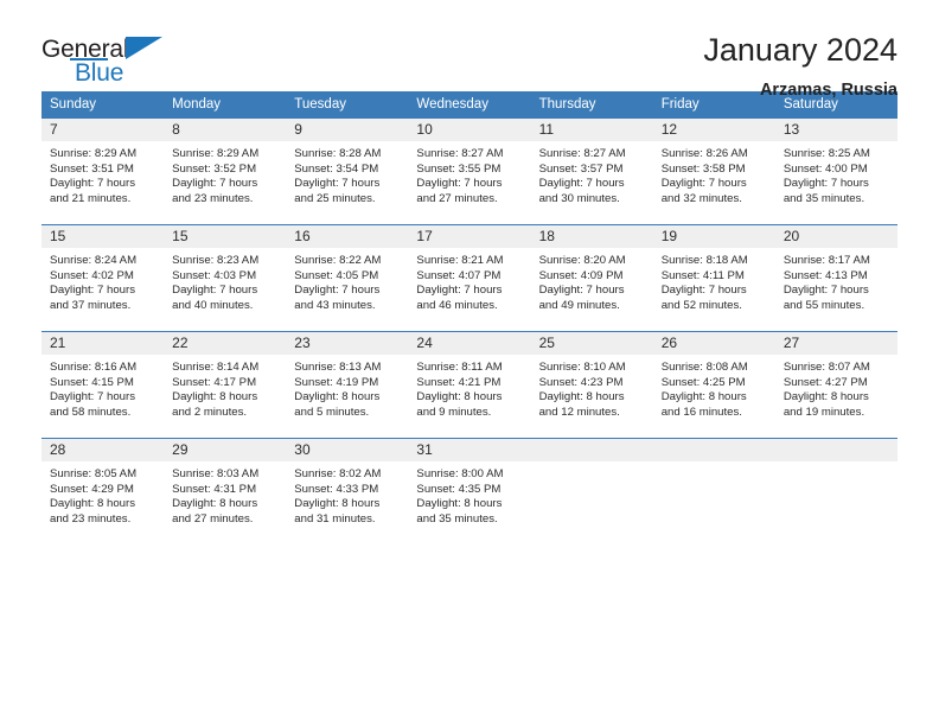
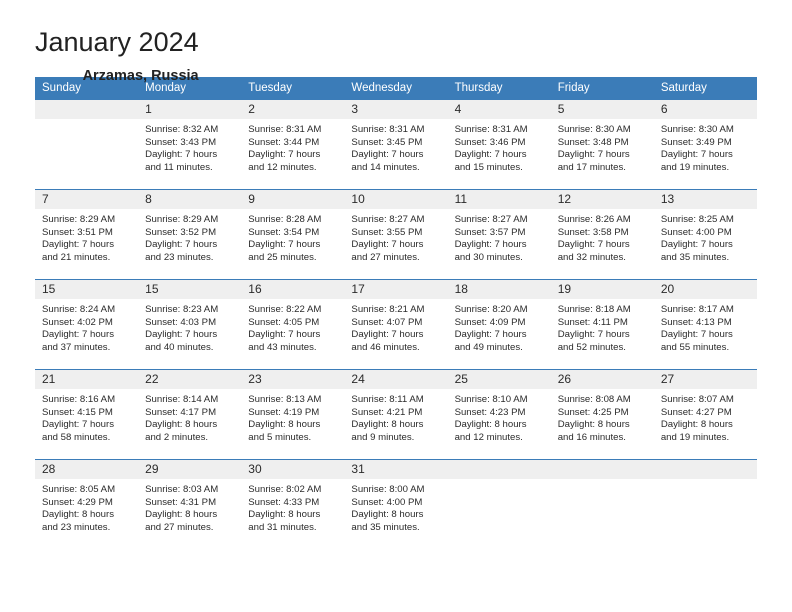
- General
- Blue
  January 2024
  Arzamas, Russia
  Sunday	Monday	Tuesday	Wednesday	Thursday	Friday	Saturday
+ 	1Sunrise: 8:32 AMSunset: 3:43 PMDaylight: 7 hoursand 11 minutes.	2Sunrise: 8:31 AMSunset: 3:44 PMDaylight: 7 hoursand 12 minutes.	3Sunrise: 8:31 AMSunset: 3:45 PMDaylight: 7 hoursand 14 minutes.	4Sunrise: 8:31 AMSunset: 3:46 PMDaylight: 7 hoursand 15 minutes.	5Sunrise: 8:30 AMSunset: 3:48 PMDaylight: 7 hoursand 17 minutes.	6Sunrise: 8:30 AMSunset: 3:49 PMDaylight: 7 hoursand 19 minutes.
  7Sunrise: 8:29 AMSunset: 3:51 PMDaylight: 7 hoursand 21 minutes.	8Sunrise: 8:29 AMSunset: 3:52 PMDaylight: 7 hoursand 23 minutes.	9Sunrise: 8:28 AMSunset: 3:54 PMDaylight: 7 hoursand 25 minutes.	10Sunrise: 8:27 AMSunset: 3:55 PMDaylight: 7 hoursand 27 minutes.	11Sunrise: 8:27 AMSunset: 3:57 PMDaylight: 7 hoursand 30 minutes.	12Sunrise: 8:26 AMSunset: 3:58 PMDaylight: 7 hoursand 32 minutes.	13Sunrise: 8:25 AMSunset: 4:00 PMDaylight: 7 hoursand 35 minutes.
  15Sunrise: 8:24 AMSunset: 4:02 PMDaylight: 7 hoursand 37 minutes.	15Sunrise: 8:23 AMSunset: 4:03 PMDaylight: 7 hoursand 40 minutes.	16Sunrise: 8:22 AMSunset: 4:05 PMDaylight: 7 hoursand 43 minutes.	17Sunrise: 8:21 AMSunset: 4:07 PMDaylight: 7 hoursand 46 minutes.	18Sunrise: 8:20 AMSunset: 4:09 PMDaylight: 7 hoursand 49 minutes.	19Sunrise: 8:18 AMSunset: 4:11 PMDaylight: 7 hoursand 52 minutes.	20Sunrise: 8:17 AMSunset: 4:13 PMDaylight: 7 hoursand 55 minutes.
  21Sunrise: 8:16 AMSunset: 4:15 PMDaylight: 7 hoursand 58 minutes.	22Sunrise: 8:14 AMSunset: 4:17 PMDaylight: 8 hoursand 2 minutes.	23Sunrise: 8:13 AMSunset: 4:19 PMDaylight: 8 hoursand 5 minutes.	24Sunrise: 8:11 AMSunset: 4:21 PMDaylight: 8 hoursand 9 minutes.	25Sunrise: 8:10 AMSunset: 4:23 PMDaylight: 8 hoursand 12 minutes.	26Sunrise: 8:08 AMSunset: 4:25 PMDaylight: 8 hoursand 16 minutes.	27Sunrise: 8:07 AMSunset: 4:27 PMDaylight: 8 hoursand 19 minutes.
- 28Sunrise: 8:05 AMSunset: 4:29 PMDaylight: 8 hoursand 23 minutes.	29Sunrise: 8:03 AMSunset: 4:31 PMDaylight: 8 hoursand 27 minutes.	30Sunrise: 8:02 AMSunset: 4:33 PMDaylight: 8 hoursand 31 minutes.	31Sunrise: 8:00 AMSunset: 4:35 PMDaylight: 8 hoursand 35 minutes.
+ 28Sunrise: 8:05 AMSunset: 4:29 PMDaylight: 8 hoursand 23 minutes.	29Sunrise: 8:03 AMSunset: 4:31 PMDaylight: 8 hoursand 27 minutes.	30Sunrise: 8:02 AMSunset: 4:33 PMDaylight: 8 hoursand 31 minutes.	31Sunrise: 8:00 AMSunset: 4:00 PMDaylight: 8 hoursand 35 minutes.
